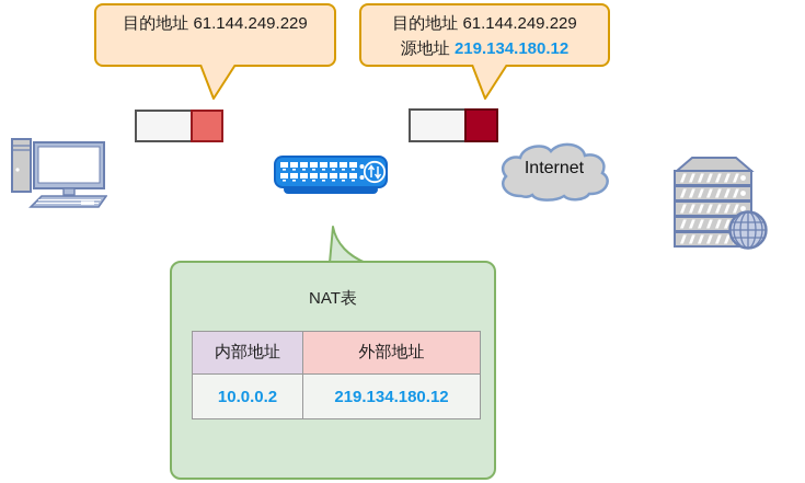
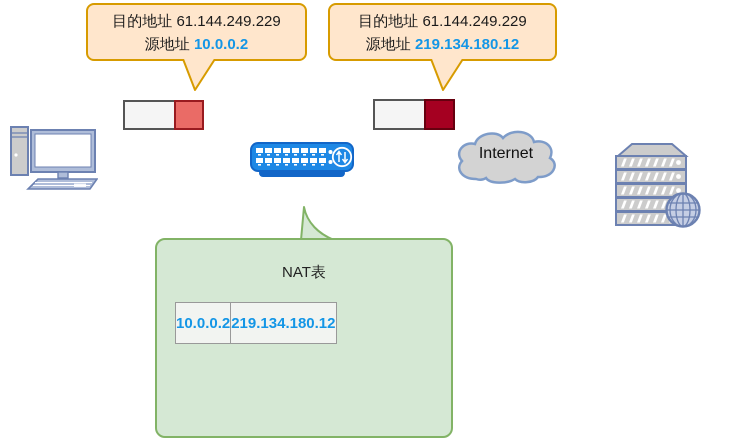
  目的地址 61.144.249.229
+ 源地址 10.0.0.2
  目的地址 61.144.249.229
  源地址 219.134.180.12
  Internet
  NAT表
- 内部地址	外部地址
  10.0.0.2	219.134.180.12
